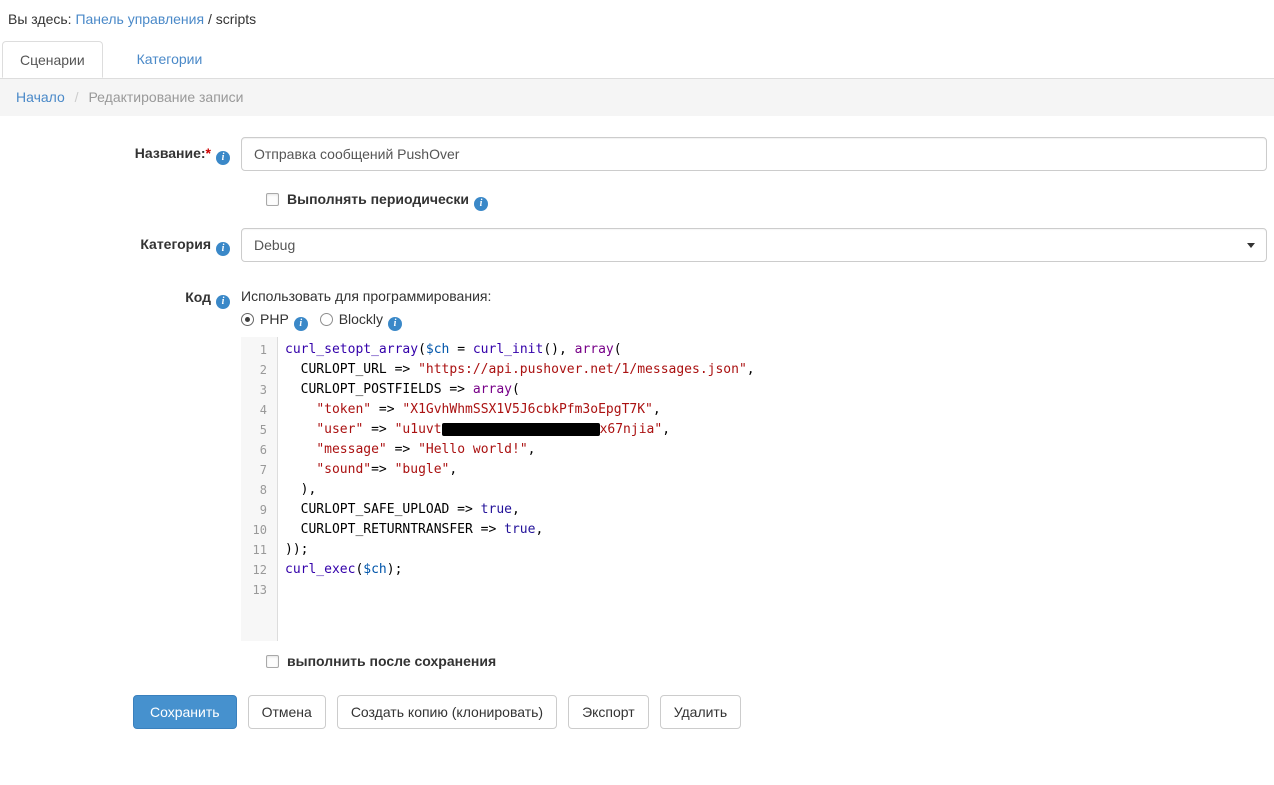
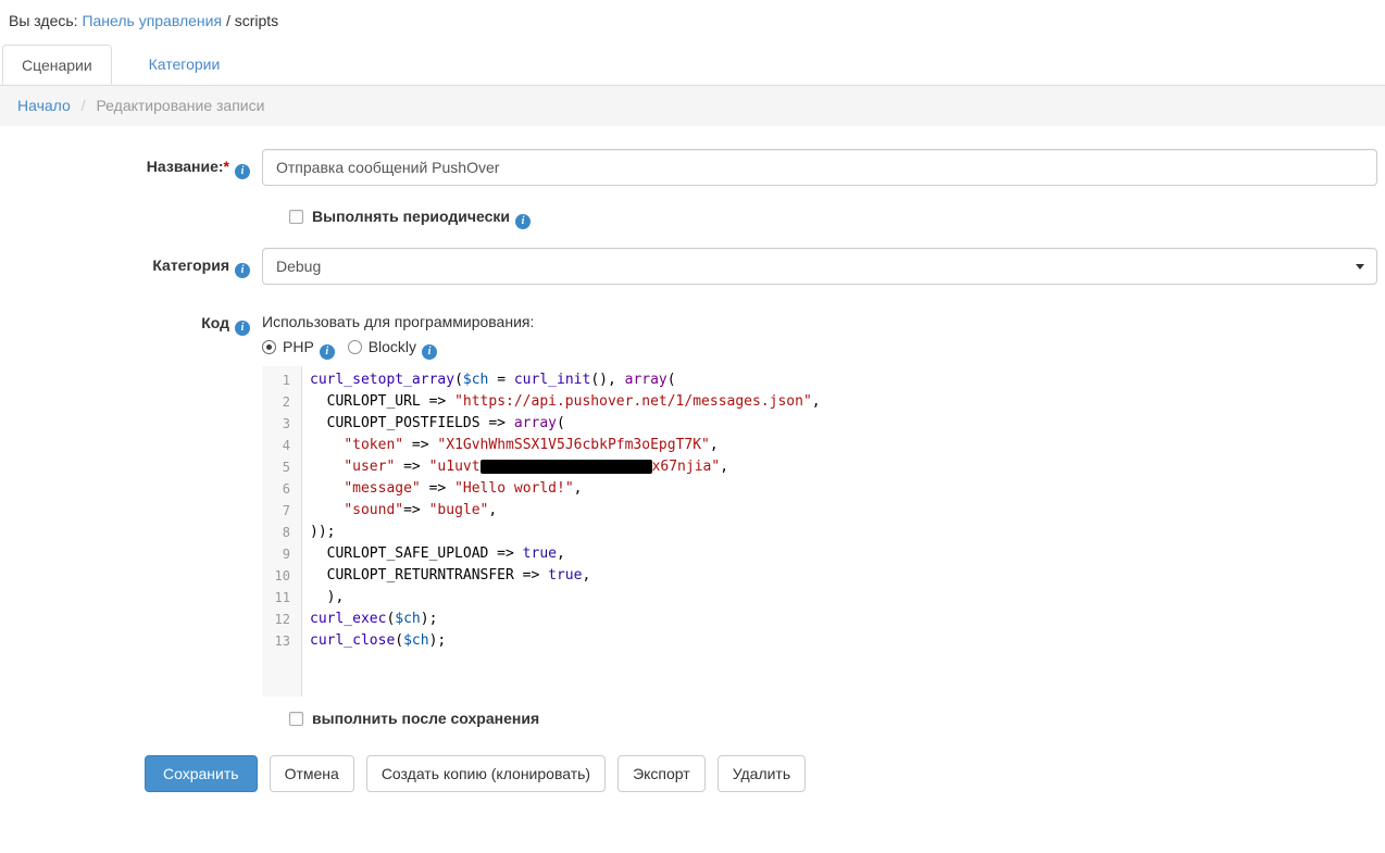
  Вы здесь: Панель управления / scripts
  Сценарии Категории
  Начало / Редактирование записи
  Название:* i
  Отправка сообщений PushOver
  Выполнять периодически i
  Категория i
  Debug
  Код i
  Использовать для программирования:
  PHP i Blockly i
  1
  2
  3
  4
  5
  6
  7
  8
  9
  10
  11
  12
  13
  curl_setopt_array($ch = curl_init(), array(
  CURLOPT_URL => "https://api.pushover.net/1/messages.json",
  CURLOPT_POSTFIELDS => array(
  "token" => "X1GvhWhmSSX1V5J6cbkPfm3oEpgT7K",
  "user" => "u1uvt x67njia",
  "message" => "Hello world!",
  "sound"=> "bugle",
- ),
+ ));
  CURLOPT_SAFE_UPLOAD => true,
  CURLOPT_RETURNTRANSFER => true,
- ));
+ ),
  curl_exec($ch);
+ curl_close($ch);
  выполнить после сохранения
  Сохранить
  Отмена
  Создать копию (клонировать)
  Экспорт
  Удалить
